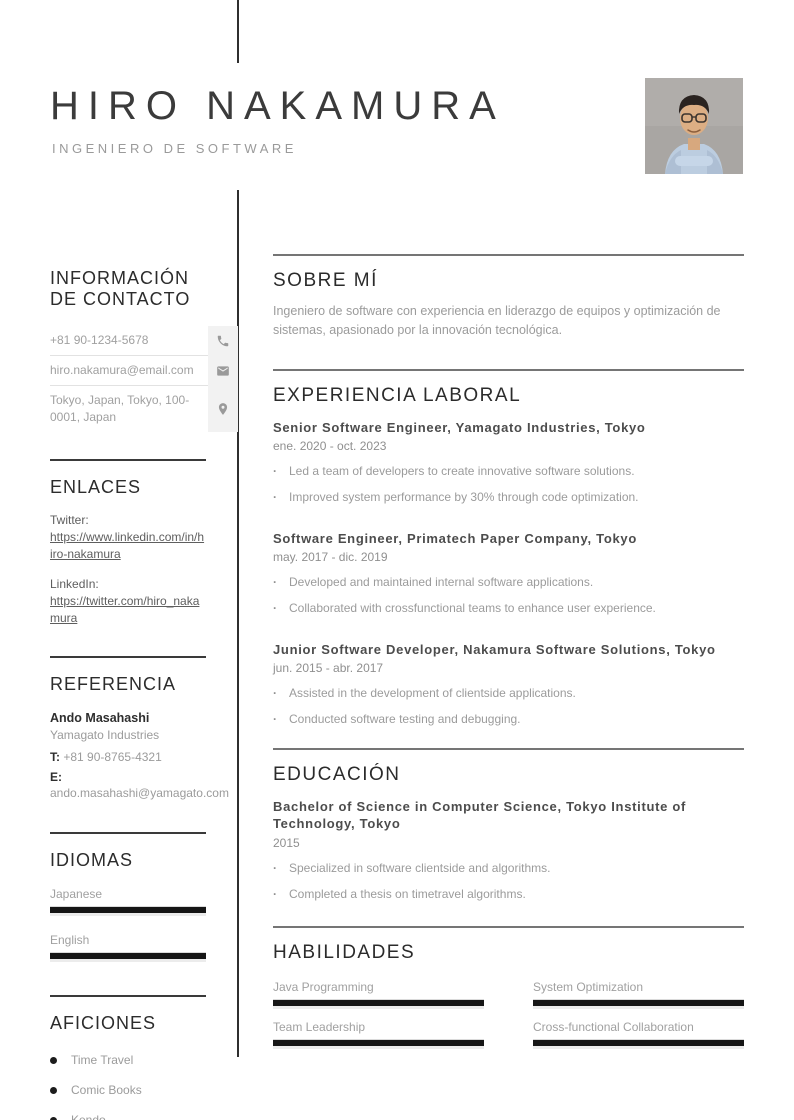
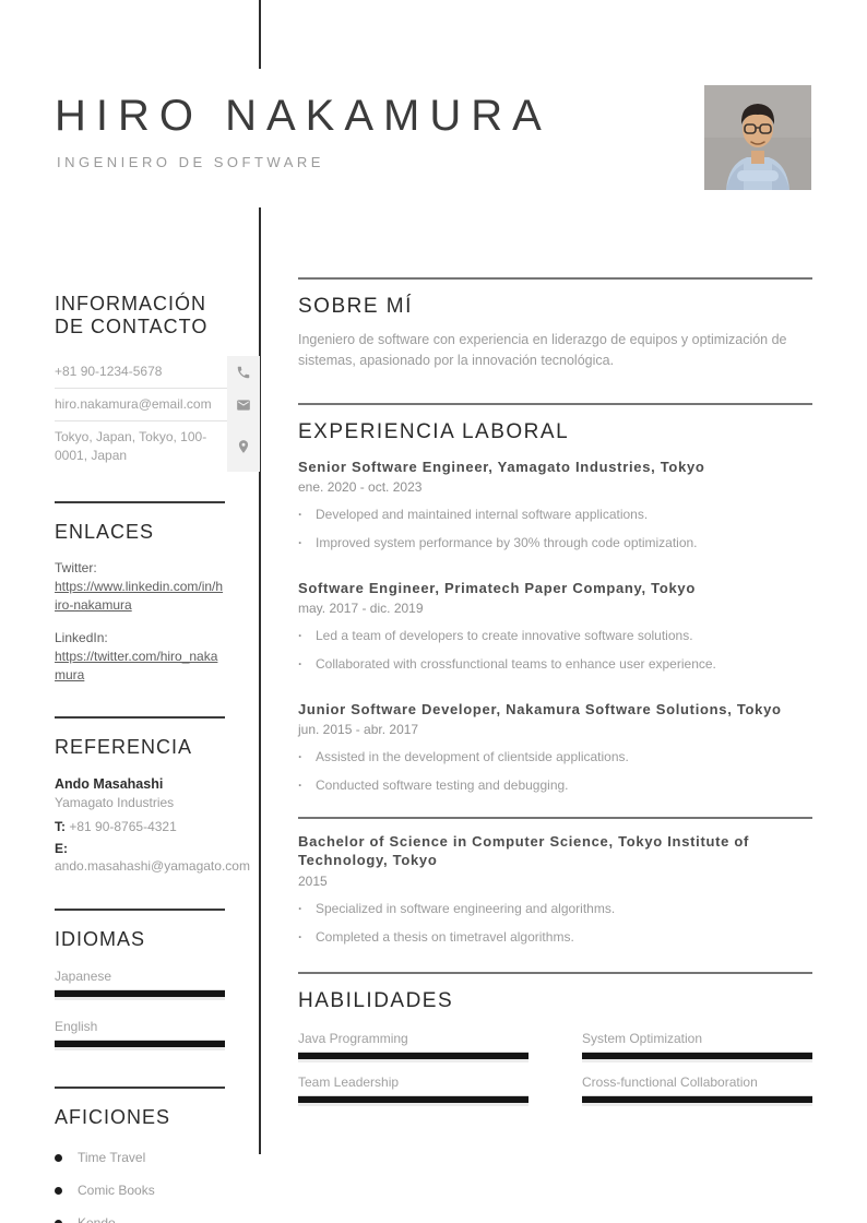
  HIRO NAKAMURA
  INGENIERO DE SOFTWARE
  INFORMACIÓN DE CONTACTO
  +81 90-1234-5678
  hiro.nakamura@email.com
  Tokyo, Japan, Tokyo, 100-0001, Japan
  ENLACES
  Twitter:
  https://www.linkedin.com/in/hiro-nakamura
  LinkedIn:
  https://twitter.com/hiro_nakamura
  REFERENCIA
  Ando Masahashi
  Yamagato Industries
  T: +81 90-8765-4321
  E: ando.masahashi@yamagato.com
  IDIOMAS
  Japanese
  English
  AFICIONES
  Time Travel
  Comic Books
  SOBRE MÍ
  Ingeniero de software con experiencia en liderazgo de equipos y optimización de sistemas, apasionado por la innovación tecnológica.
  EXPERIENCIA LABORAL
  Senior Software Engineer, Yamagato Industries, Tokyo
  ene. 2020 - oct. 2023
- Led a team of developers to create innovative software solutions.
+ Developed and maintained internal software applications.
  Improved system performance by 30% through code optimization.
  Software Engineer, Primatech Paper Company, Tokyo
  may. 2017 - dic. 2019
- Developed and maintained internal software applications.
+ Led a team of developers to create innovative software solutions.
  Collaborated with crossfunctional teams to enhance user experience.
  Junior Software Developer, Nakamura Software Solutions, Tokyo
  jun. 2015 - abr. 2017
  Assisted in the development of clientside applications.
  Conducted software testing and debugging.
- EDUCACIÓN
  Bachelor of Science in Computer Science, Tokyo Institute of Technology, Tokyo
  2015
- Specialized in software clientside and algorithms.
+ Specialized in software engineering and algorithms.
  Completed a thesis on timetravel algorithms.
  HABILIDADES
  Java Programming
  System Optimization
  Team Leadership
  Cross-functional Collaboration
